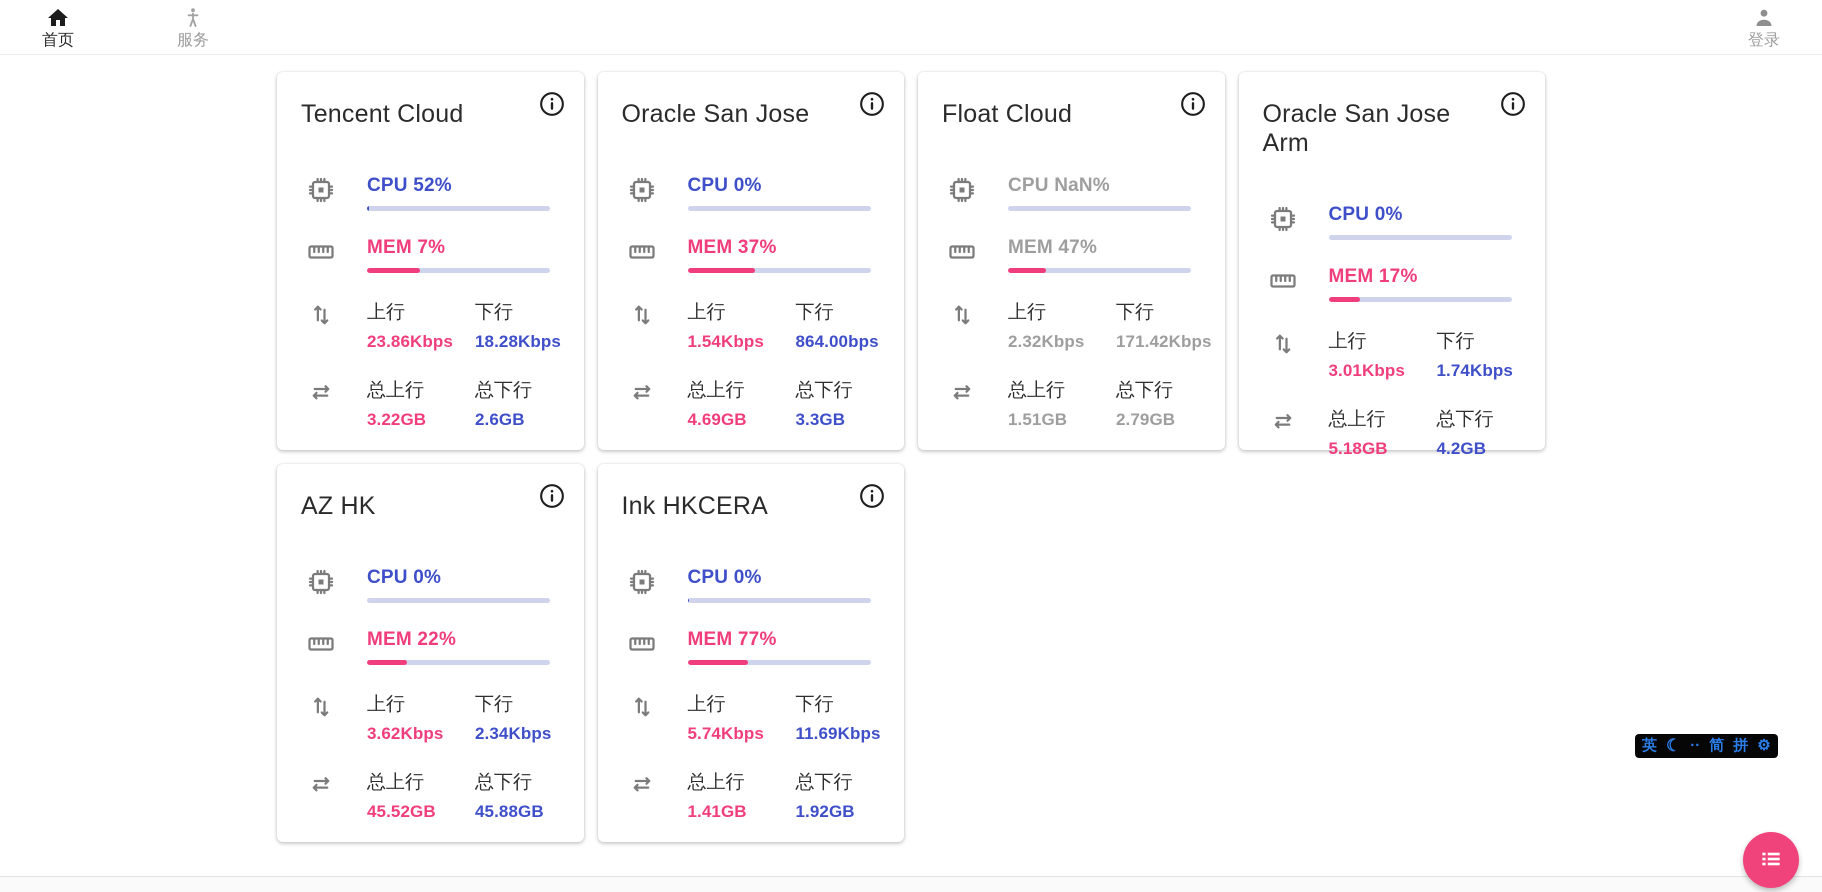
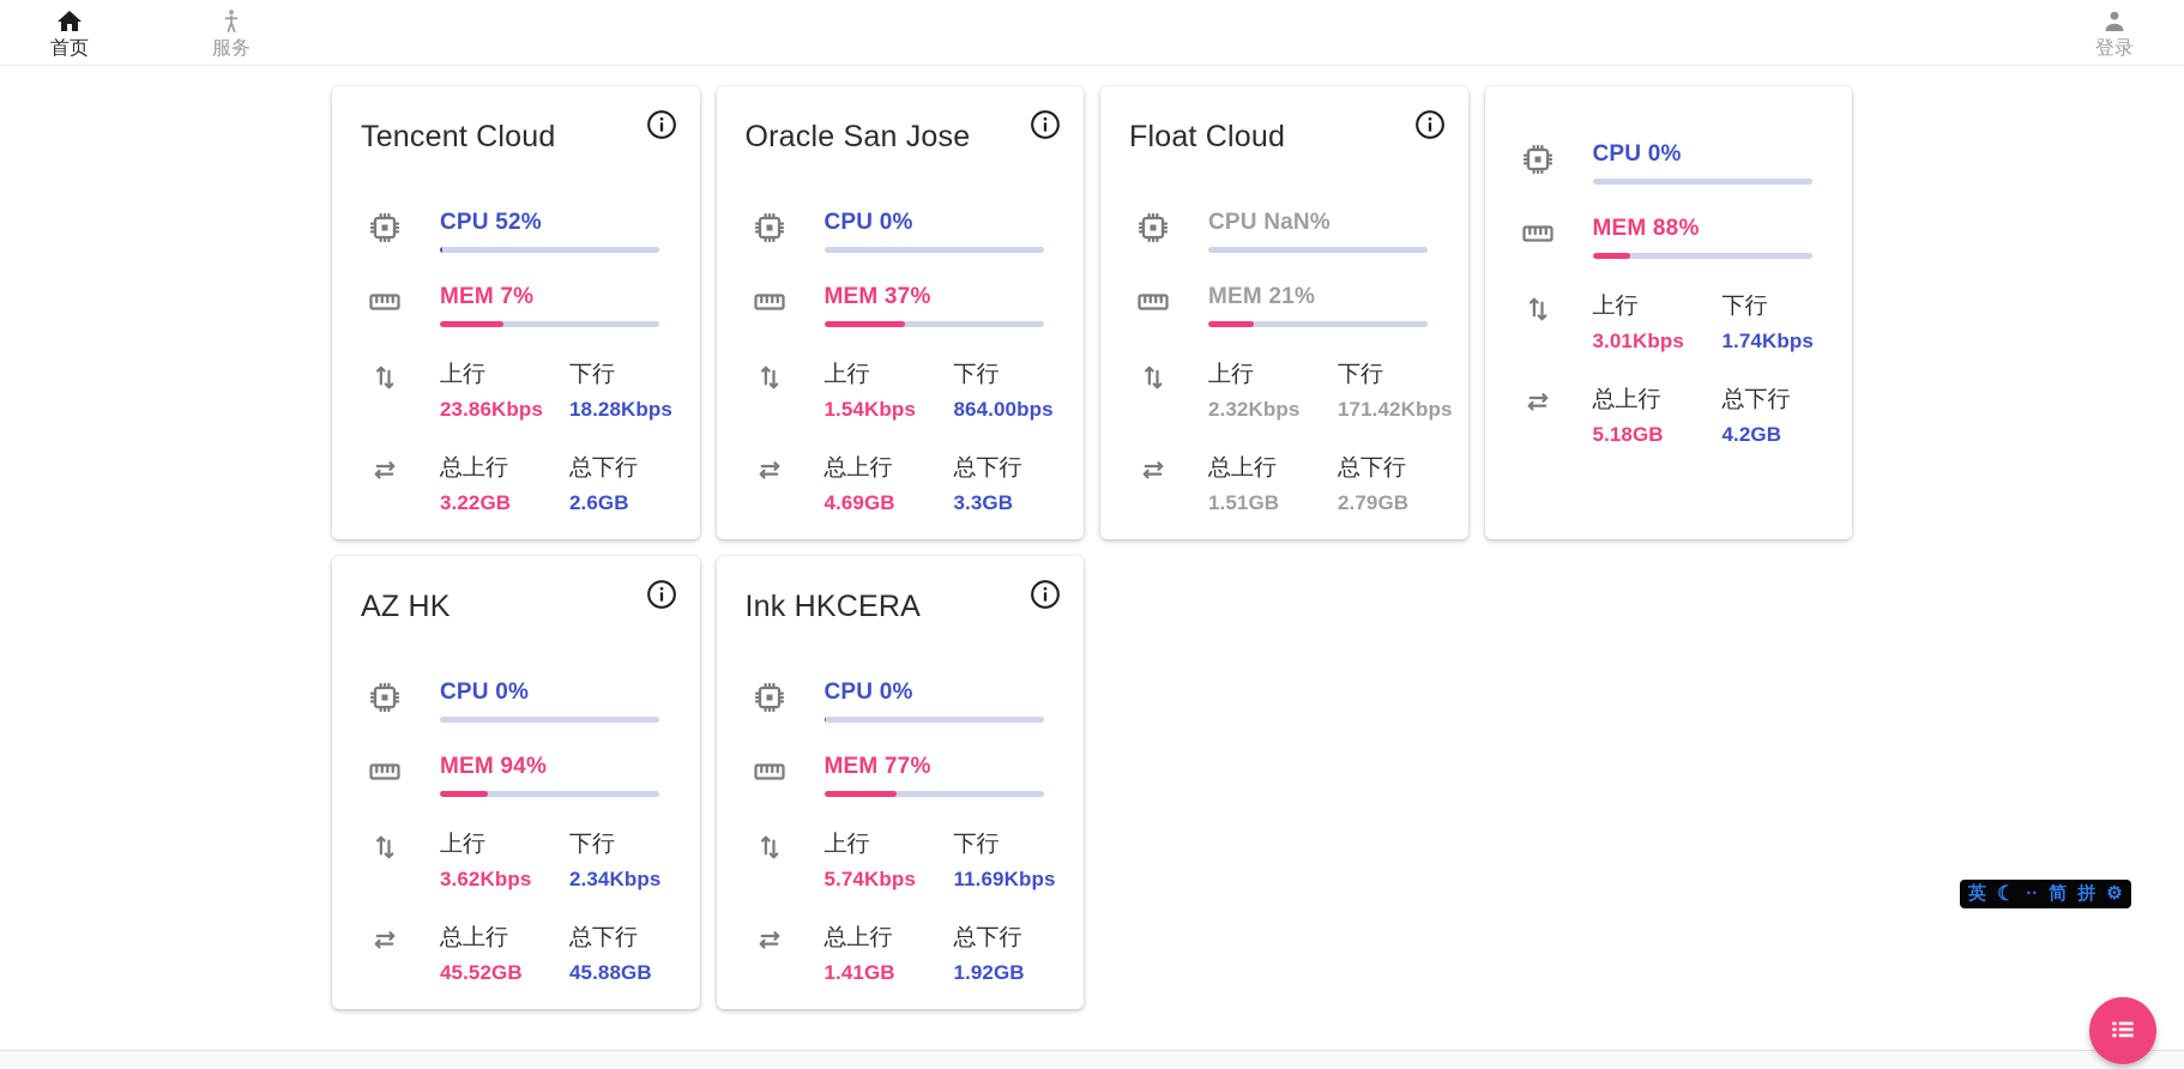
  首页
  服务
  登录
  Tencent Cloud
  CPU 52%
  MEM 7%
  上行
  23.86Kbps
  下行
  18.28Kbps
  总上行
  3.22GB
  总下行
  2.6GB
  Oracle San Jose
  CPU 0%
  MEM 37%
  上行
  1.54Kbps
  下行
  864.00bps
  总上行
  4.69GB
  总下行
  3.3GB
  Float Cloud
  CPU NaN%
- MEM 47%
+ MEM 21%
  上行
  2.32Kbps
  下行
  171.42Kbps
  总上行
  1.51GB
  总下行
  2.79GB
- Oracle San Jose Arm
  CPU 0%
- MEM 17%
+ MEM 88%
  上行
  3.01Kbps
  下行
  1.74Kbps
  总上行
  5.18GB
  总下行
  4.2GB
  AZ HK
  CPU 0%
- MEM 22%
+ MEM 94%
  上行
  3.62Kbps
  下行
  2.34Kbps
  总上行
  45.52GB
  总下行
  45.88GB
  Ink HKCERA
  CPU 0%
  MEM 77%
  上行
  5.74Kbps
  下行
  11.69Kbps
  总上行
  1.41GB
  总下行
  1.92GB
  英
  ☾
  ··
  简
  拼
  ⚙
